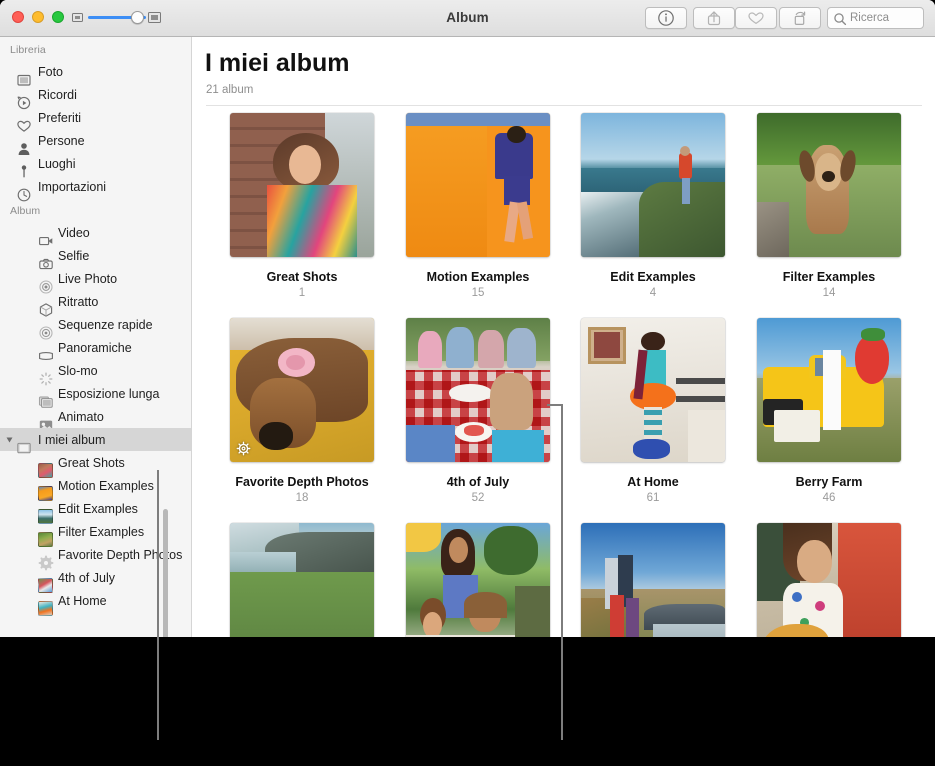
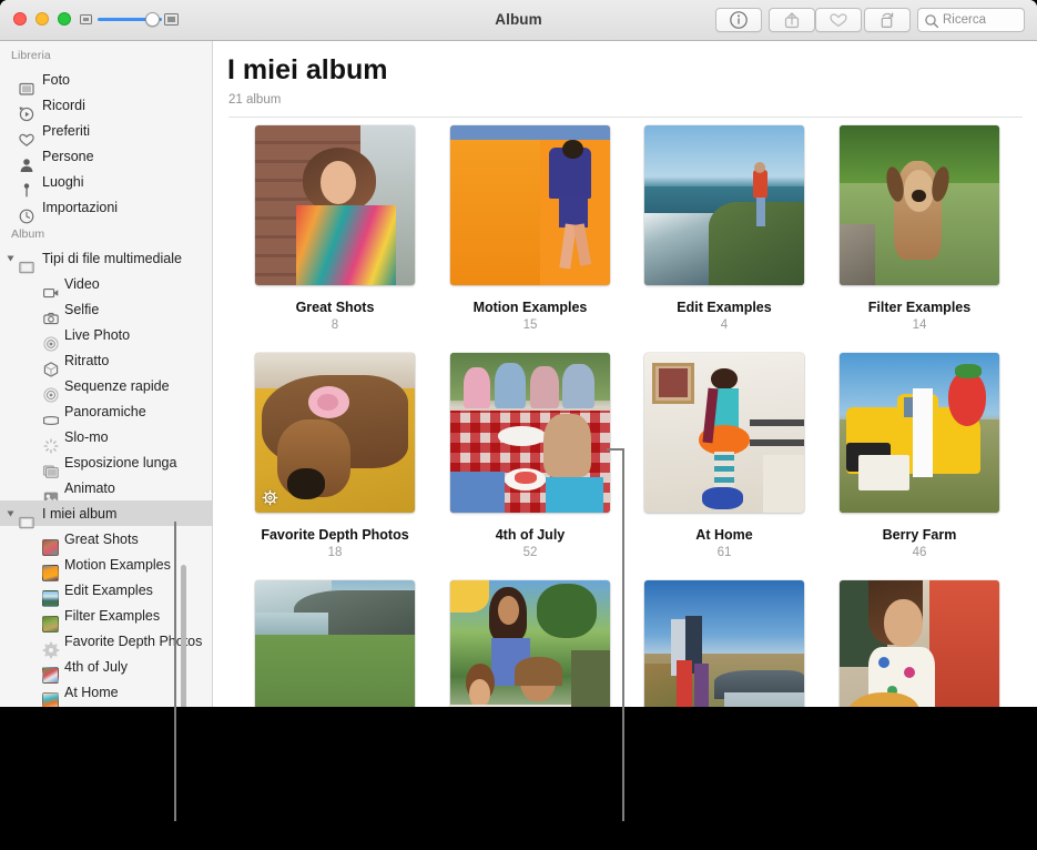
  Album
  Ricerca
  Libreria
  Foto
  Ricordi
  Preferiti
  Persone
  Luoghi
  Importazioni
  Album
+ Tipi di file multimediale
  Video
  Selfie
  Live Photo
  Ritratto
  Sequenze rapide
  Panoramiche
  Slo-mo
  Esposizione lunga
  Animato
  I miei album
  Great Shots
  Motion Examples
  Edit Examples
  Filter Examples
  Favorite Depth Phos
  4th of July
  At Home
  I miei album
  21 album
  Great Shots
- 1
+ 8
  Motion Examples
  15
  Edit Examples
  4
  Filter Examples
  14
  Favorite Depth Photos
  18
  4th of July
  52
  At Home
  61
  Berry Farm
  46
